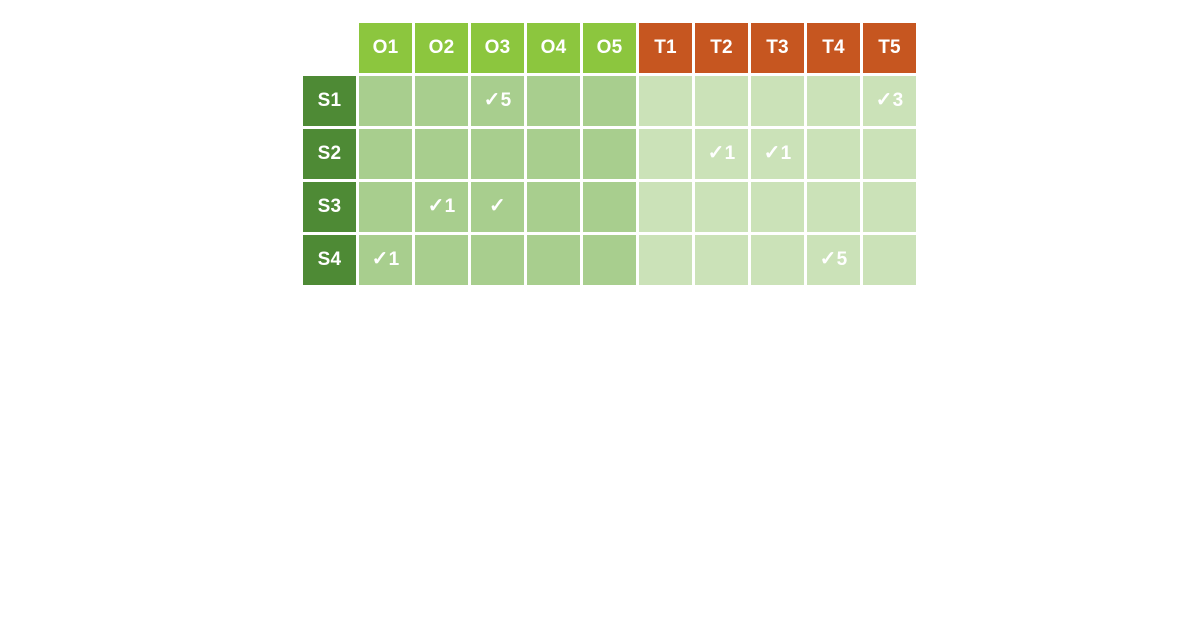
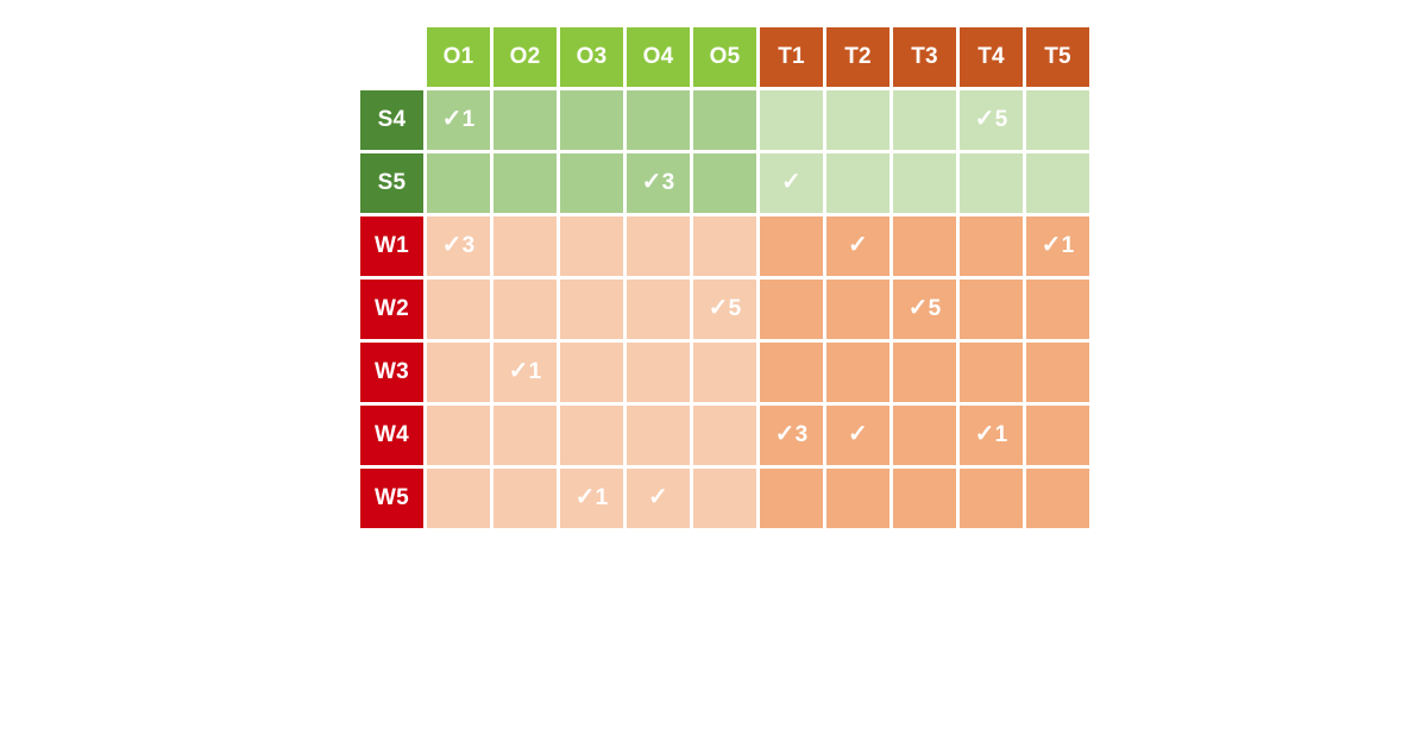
  	O1	O2	O3	O4	O5	T1	T2	T3	T4	T5
- S1			✓5							✓3
- S2							✓1	✓1
- S3		✓1	✓
  S4	✓1								✓5
+ S5				✓3		✓
+ W1	✓3						✓			✓1
+ W2					✓5			✓5
+ W3		✓1
+ W4						✓3	✓		✓1
+ W5			✓1	✓
